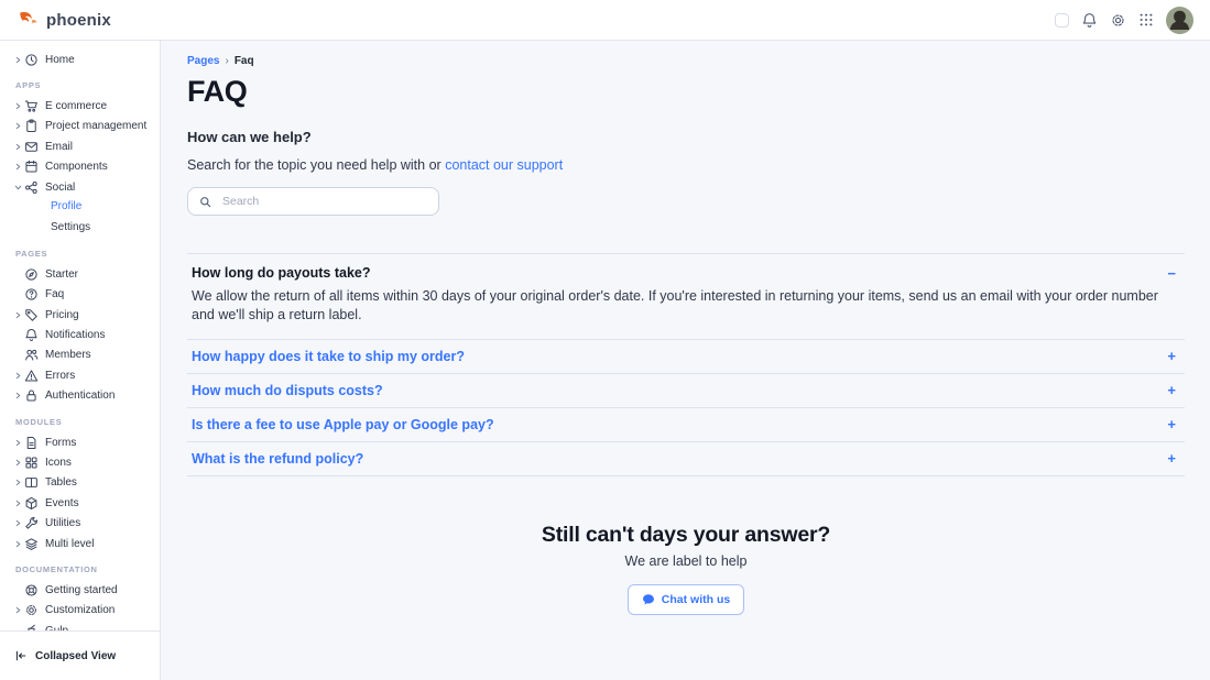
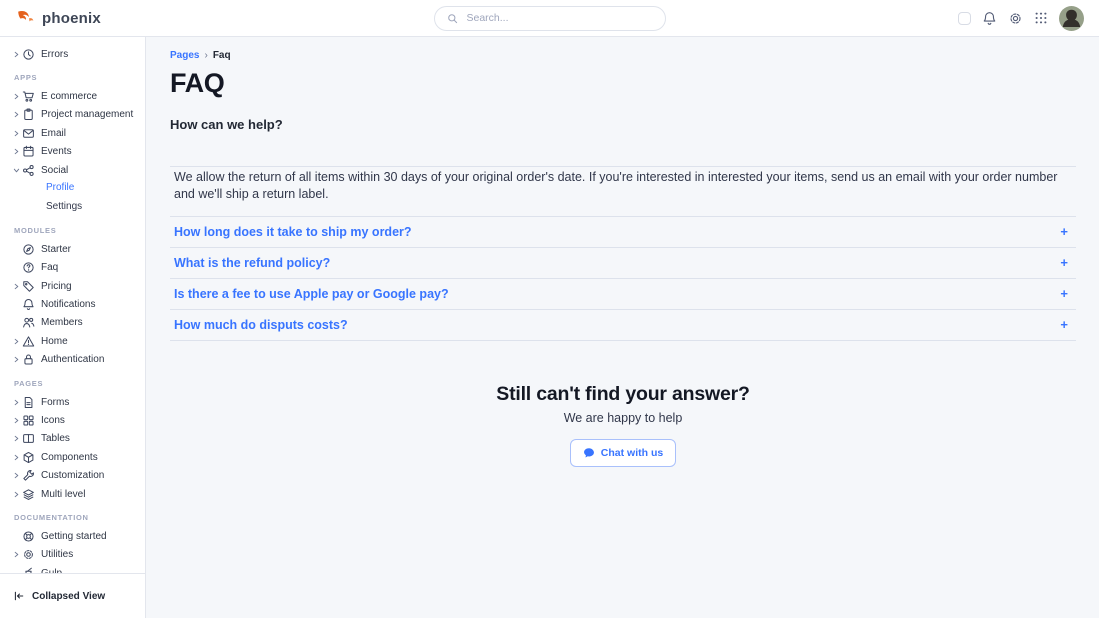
  phoenix
+ Search...
- Home
+ Errors
  APPS
  E commerce
  Project management
  Email
- Components
+ Events
  Social
  Profile
  Settings
- PAGES
+ MODULES
  Starter
  Faq
  Pricing
  Notifications
  Members
- Errors
+ Home
  Authentication
- MODULES
+ PAGES
  Forms
  Icons
  Tables
- Events
+ Components
- Utilities
+ Customization
  Multi level
  DOCUMENTATION
  Getting started
- Customization
+ Utilities
  Collapsed View
  Pages
  ›
  Faq
  FAQ
  How can we help?
- Search for the topic you need help with or contact our support
- Search
- How long do payouts take?
- −
- We allow the return of all items within 30 days of your original order's date. If you're interested in returning your items, send us an email with your order number and we'll ship a return label.
+ We allow the return of all items within 30 days of your original order's date. If you're interested in interested your items, send us an email with your order number and we'll ship a return label.
- How happy does it take to ship my order?
+ How long does it take to ship my order?
  +
- How much do disputs costs?
+ What is the refund policy?
  +
  Is there a fee to use Apple pay or Google pay?
  +
- What is the refund policy?
+ How much do disputs costs?
  +
- Still can't days your answer?
+ Still can't find your answer?
- We are label to help
+ We are happy to help
  Chat with us
